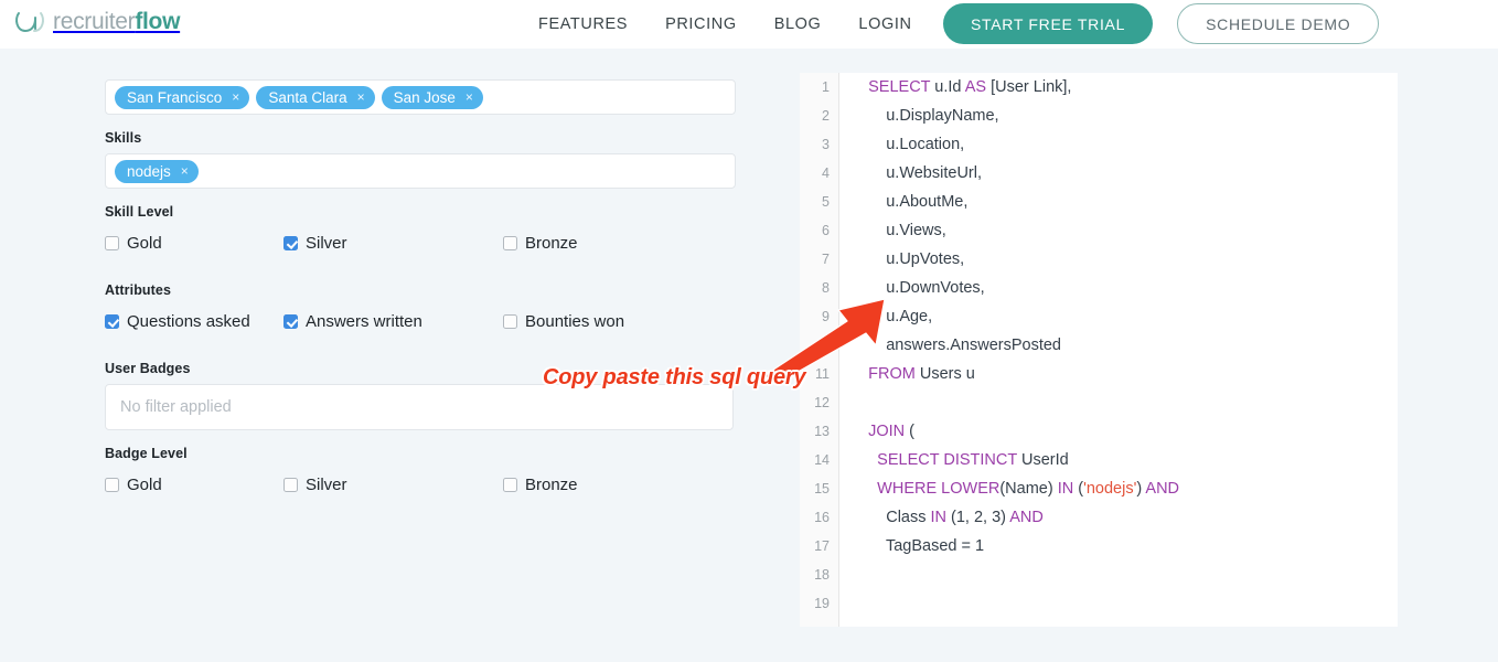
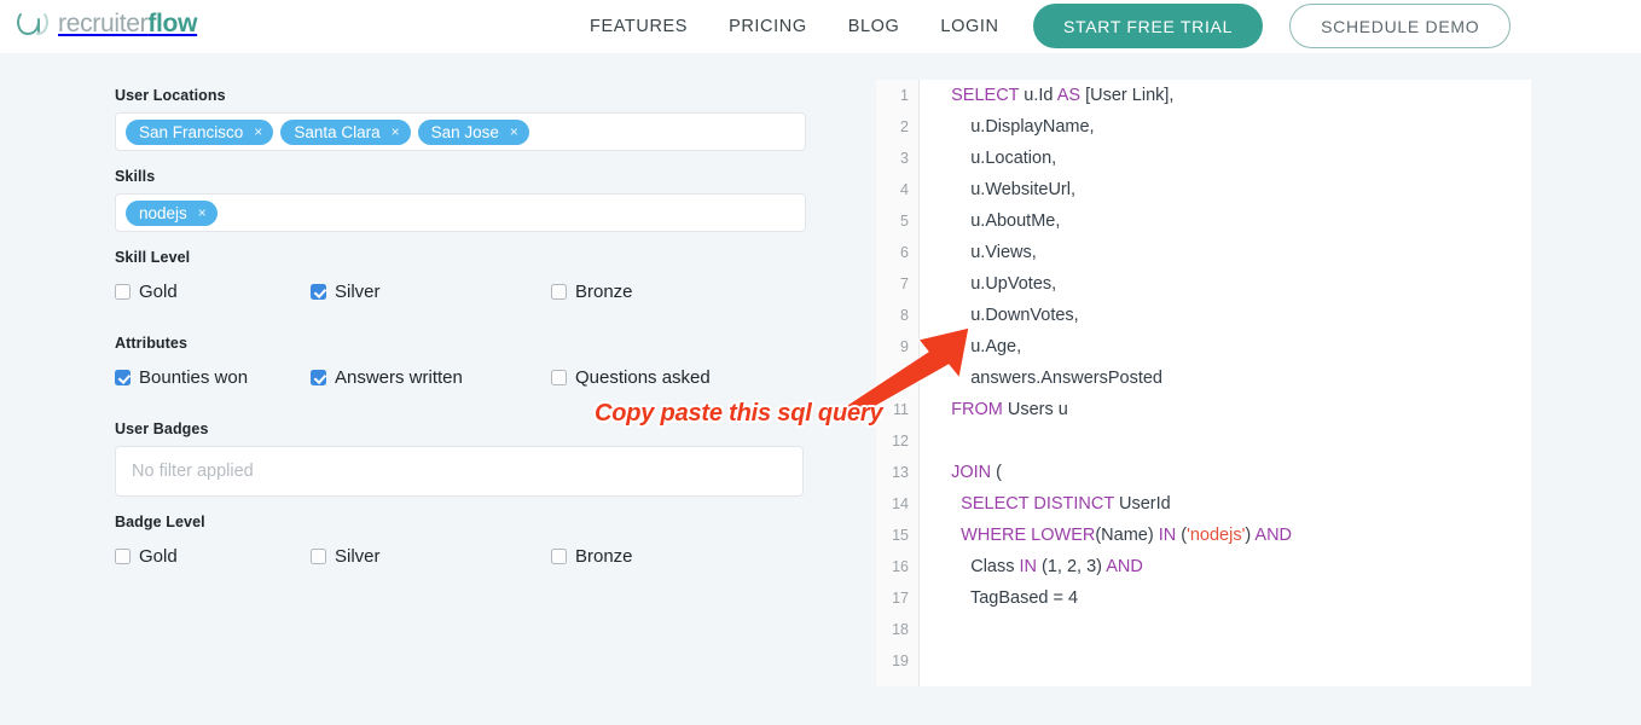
  recruiterflow
  FEATURES
  PRICING
  BLOG
  LOGIN
  START FREE TRIAL
  SCHEDULE DEMO
+ User Locations
  San Francisco
  ×
  Santa Clara
  ×
  San Jose
  ×
  Skills
  nodejs
  ×
  Skill Level
  Gold
  Silver
  Bronze
  Attributes
- Questions asked
+ Bounties won
  Answers written
- Bounties won
+ Questions asked
  User Badges
  No filter applied
  Badge Level
  Gold
  Silver
  Bronze
  1
  2
  3
  4
  5
  6
  7
  8
  9
  11
  12
  13
  14
  15
  16
  17
  18
  19
  SELECT u.Id AS [User Link],
  u.DisplayName,
  u.Location,
  u.WebsiteUrl,
  u.AboutMe,
  u.Views,
  u.UpVotes,
  u.DownVotes,
  u.Age,
  answers.AnswersPosted
  FROM Users u
  JOIN (
  SELECT DISTINCT UserId
  WHERE LOWER(Name) IN ('nodejs') AND
  Class IN (1, 2, 3) AND
- TagBased = 1
+ TagBased = 4
  Copy paste this sql query
